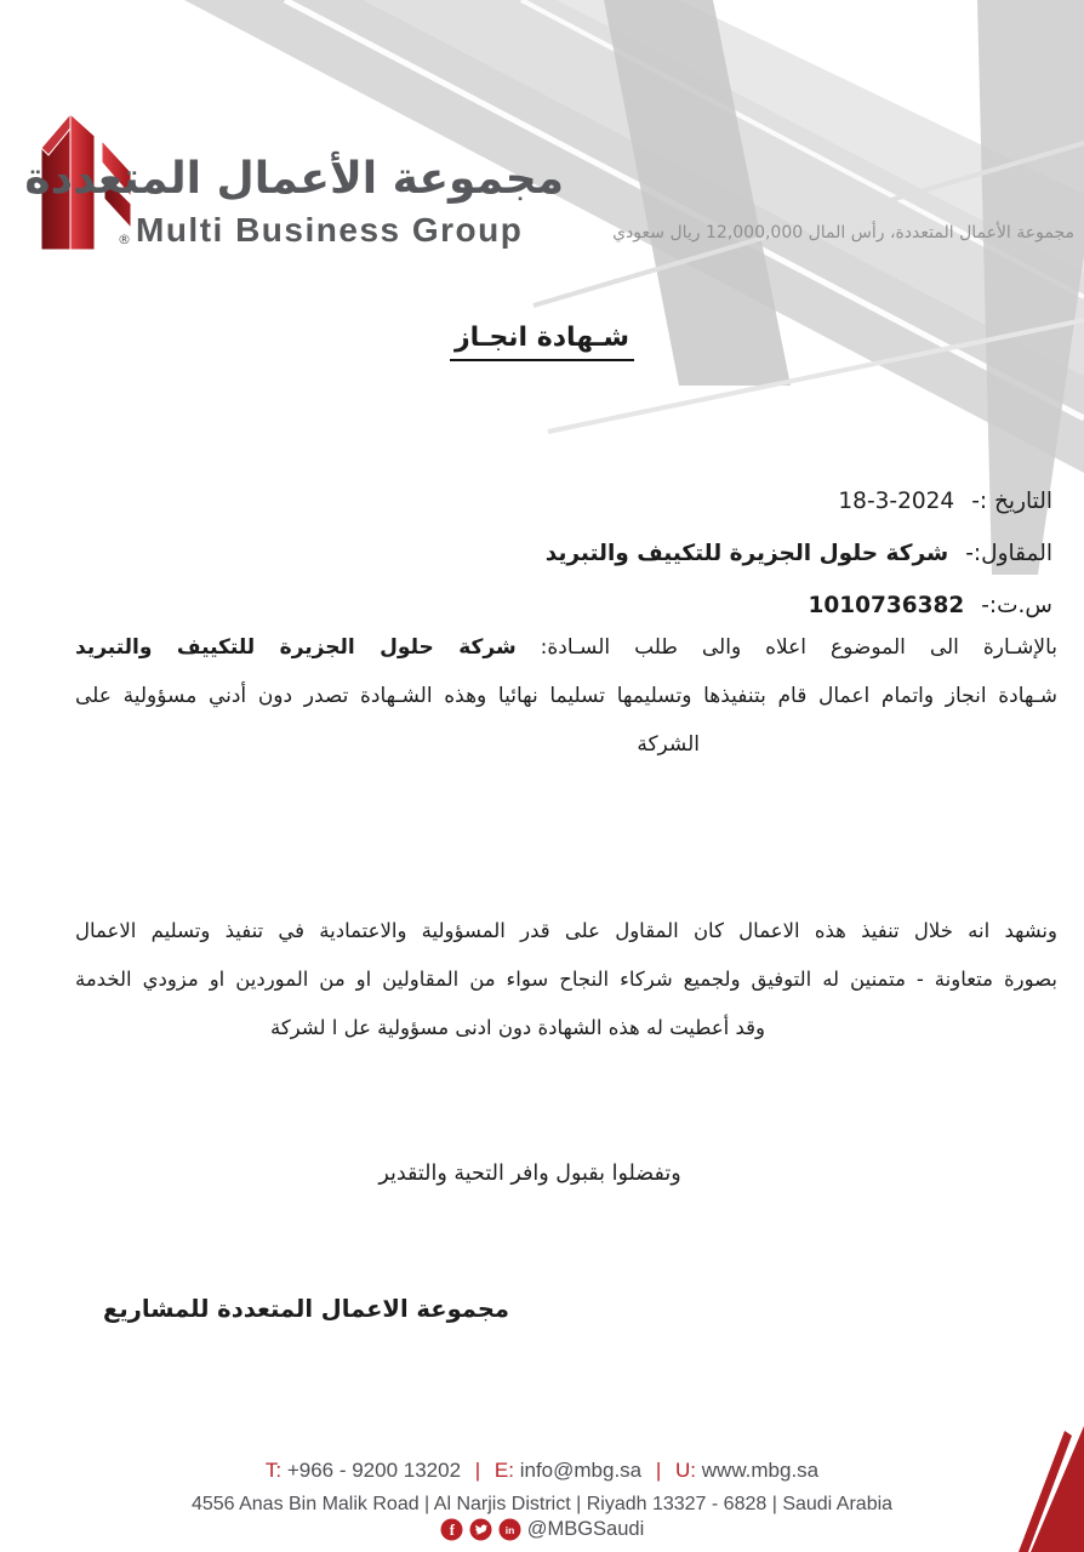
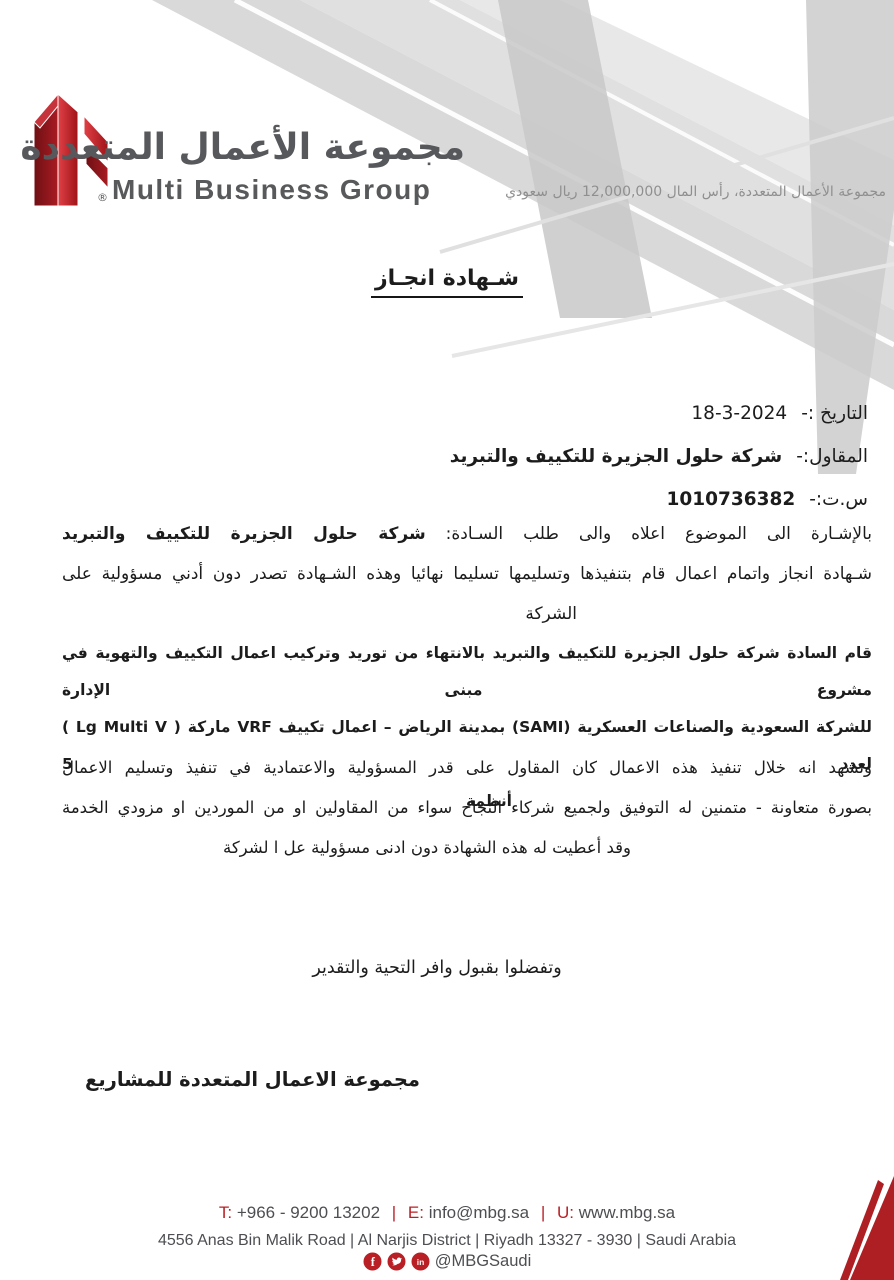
  مجموعة الأعمال المتعددة
  ®
  Multi Business Group
  مجموعة الأعمال المتعددة، رأس المال 12,000,000 ريال سعودي
  شـهادة انجـاز
  التاريخ :-2024-3-18
  المقاول:-شركة حلول الجزيرة للتكييف والتبريد
  س.ت:-1010736382
  بالإشـارة الى الموضوع اعلاه والى طلب السـادة: شركة حلول الجزيرة للتكييف والتبريد
  شـهادة انجاز واتمام اعمال قام بتنفيذها وتسليمها تسليما نهائيا وهذه الشـهادة تصدر دون أدني مسؤولية على
  الشركة
+ قام السادة شركة حلول الجزيرة للتكييف والتبريد بالانتهاء من توريد وتركيب اعمال التكييف والتهوية في مشروع مبنى الإدارة
+ للشركة السعودية والصناعات العسكرية (SAMI) بمدينة الرياض – اعمال تكييف VRF ماركة ( Lg Multi V ) لعدد 5
+ أنظمة
  ونشهد انه خلال تنفيذ هذه الاعمال كان المقاول على قدر المسؤولية والاعتمادية في تنفيذ وتسليم الاعمال
  بصورة متعاونة - متمنين له التوفيق ولجميع شركاء النجاح سواء من المقاولين او من الموردين او مزودي الخدمة
  وقد أعطيت له هذه الشهادة دون ادنى مسؤولية عل ا لشركة
  وتفضلوا بقبول وافر التحية والتقدير
  مجموعة الاعمال المتعددة للمشاريع
  T: +966 - 9200 13202 | E: info@mbg.sa | U: www.mbg.sa
- 4556 Anas Bin Malik Road | Al Narjis District | Riyadh 13327 - 6828 | Saudi Arabia
+ 4556 Anas Bin Malik Road | Al Narjis District | Riyadh 13327 - 3930 | Saudi Arabia
  f
  in
  @MBGSaudi
